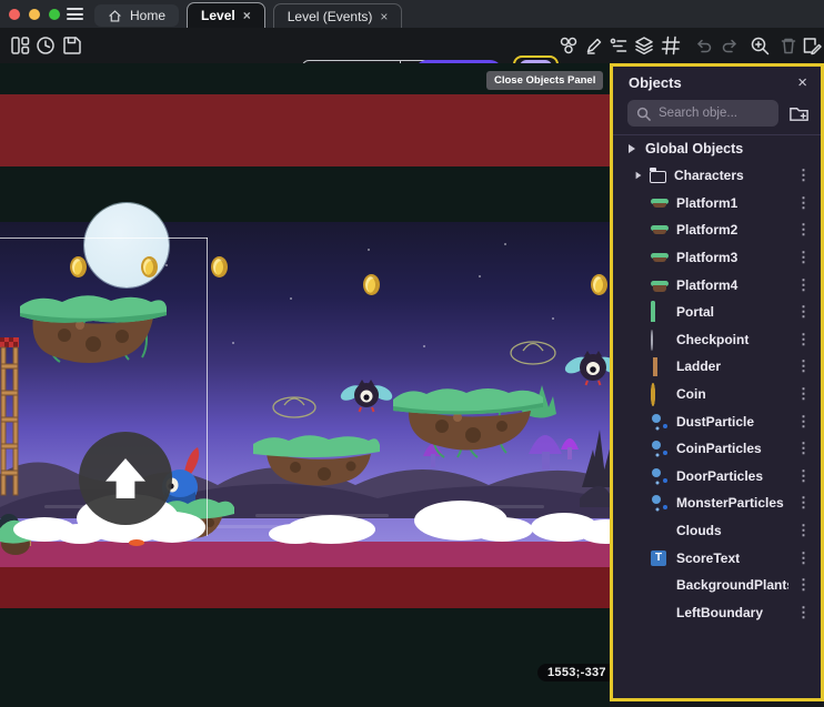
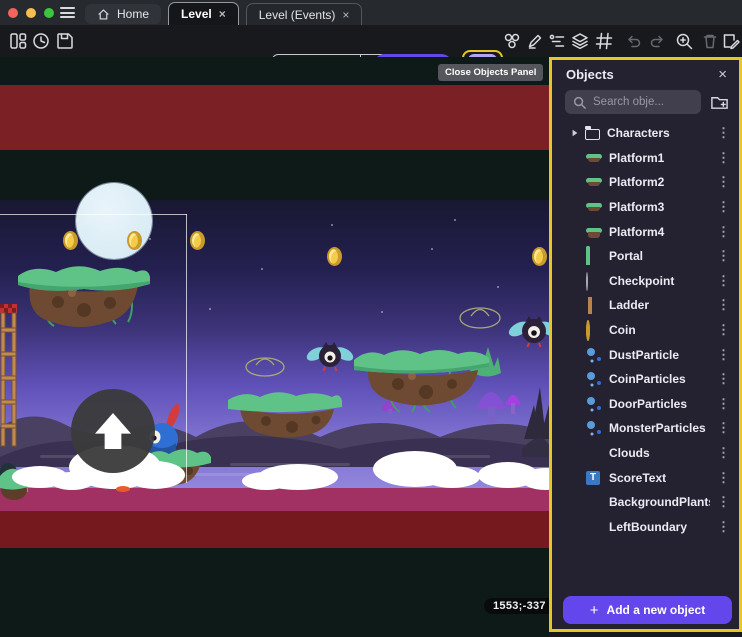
  Home
  Level
  ×
  Level (Events)
  ×
  Close Objects Panel
  1553;-337
  Objects
  ×
  Search obje...
- Global Objects
  Characters
  ⋮
  Platform1
  ⋮
  Platform2
  ⋮
  Platform3
  ⋮
  Platform4
  ⋮
  Portal
  ⋮
  Checkpoint
  ⋮
  Ladder
  ⋮
  Coin
  ⋮
  DustParticle
  ⋮
  CoinParticles
  ⋮
  DoorParticles
  ⋮
  MonsterParticles
  ⋮
  Clouds
  ⋮
  T
  ScoreText
  ⋮
  BackgroundPlant
  ⋮
  LeftBoundary
  ⋮
+ +
+ Add a new object
